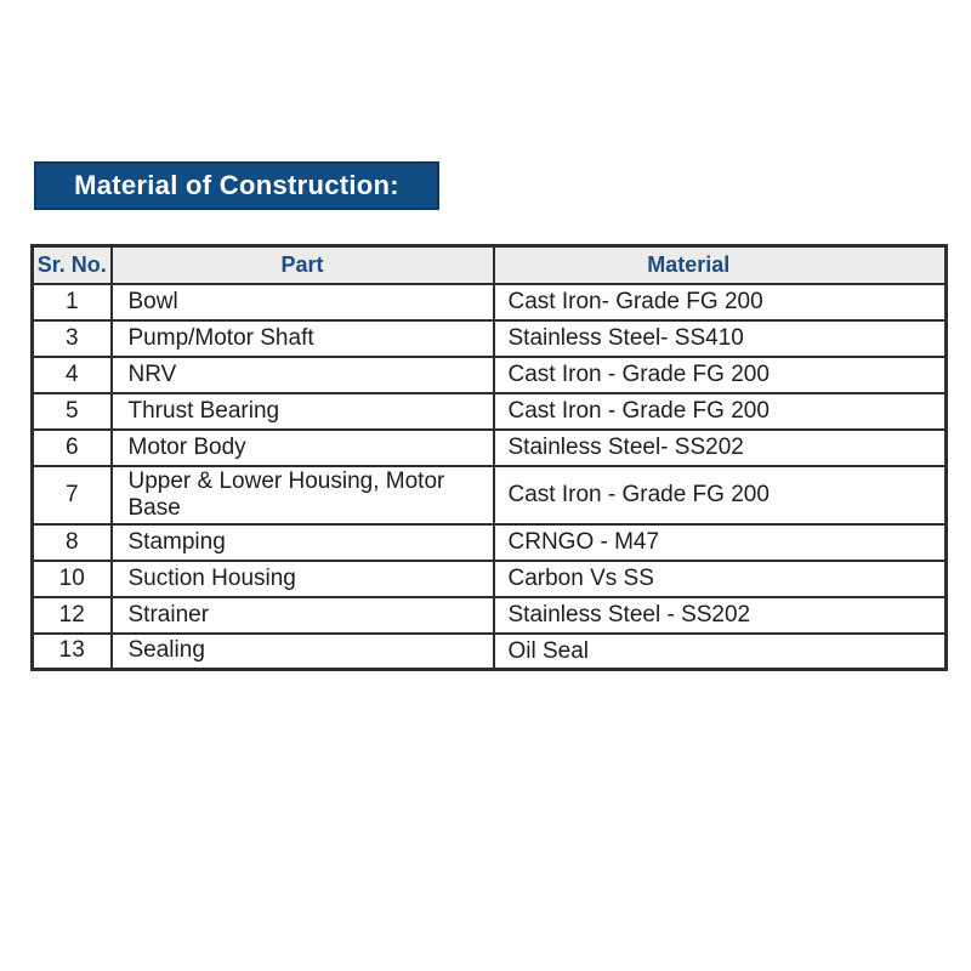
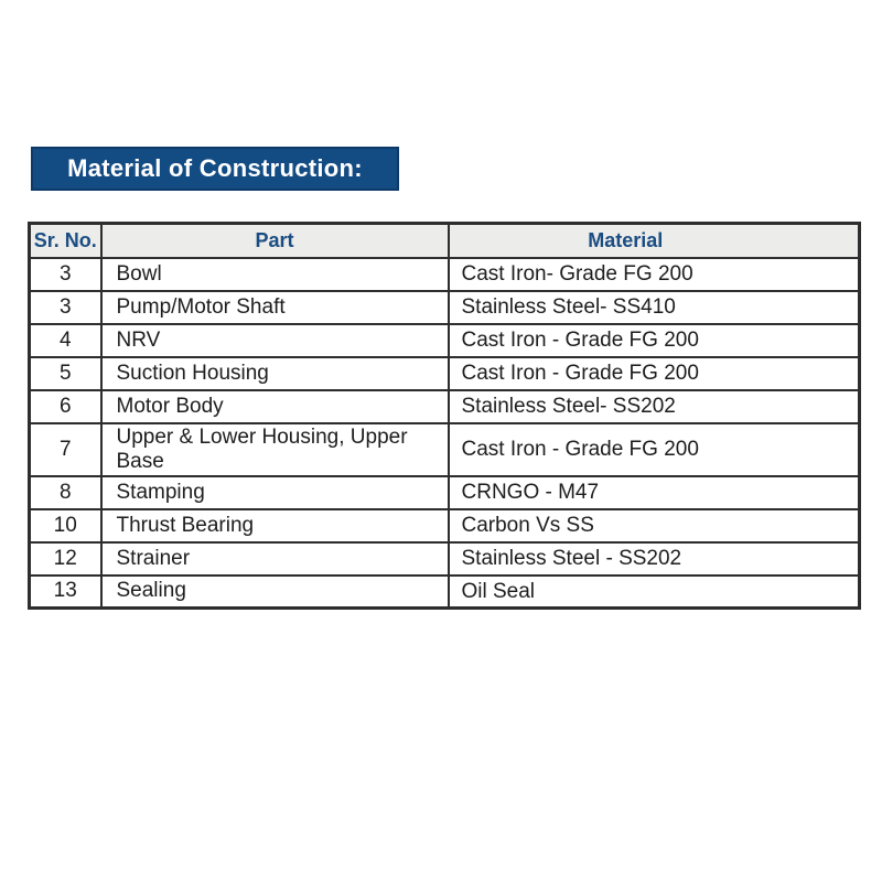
  Material of Construction:
  Sr. No.	Part	Material
- 1	Bowl	Cast Iron- Grade FG 200
+ 3	Bowl	Cast Iron- Grade FG 200
  3	Pump/Motor Shaft	Stainless Steel- SS410
  4	NRV	Cast Iron - Grade FG 200
- 5	Thrust Bearing	Cast Iron - Grade FG 200
+ 5	Suction Housing	Cast Iron - Grade FG 200
  6	Motor Body	Stainless Steel- SS202
- 7	Upper & Lower Housing, Motor Base	Cast Iron - Grade FG 200
+ 7	Upper & Lower Housing, Upper Base	Cast Iron - Grade FG 200
  8	Stamping	CRNGO - M47
- 10	Suction Housing	Carbon Vs SS
+ 10	Thrust Bearing	Carbon Vs SS
  12	Strainer	Stainless Steel - SS202
  13	Sealing	Oil Seal
